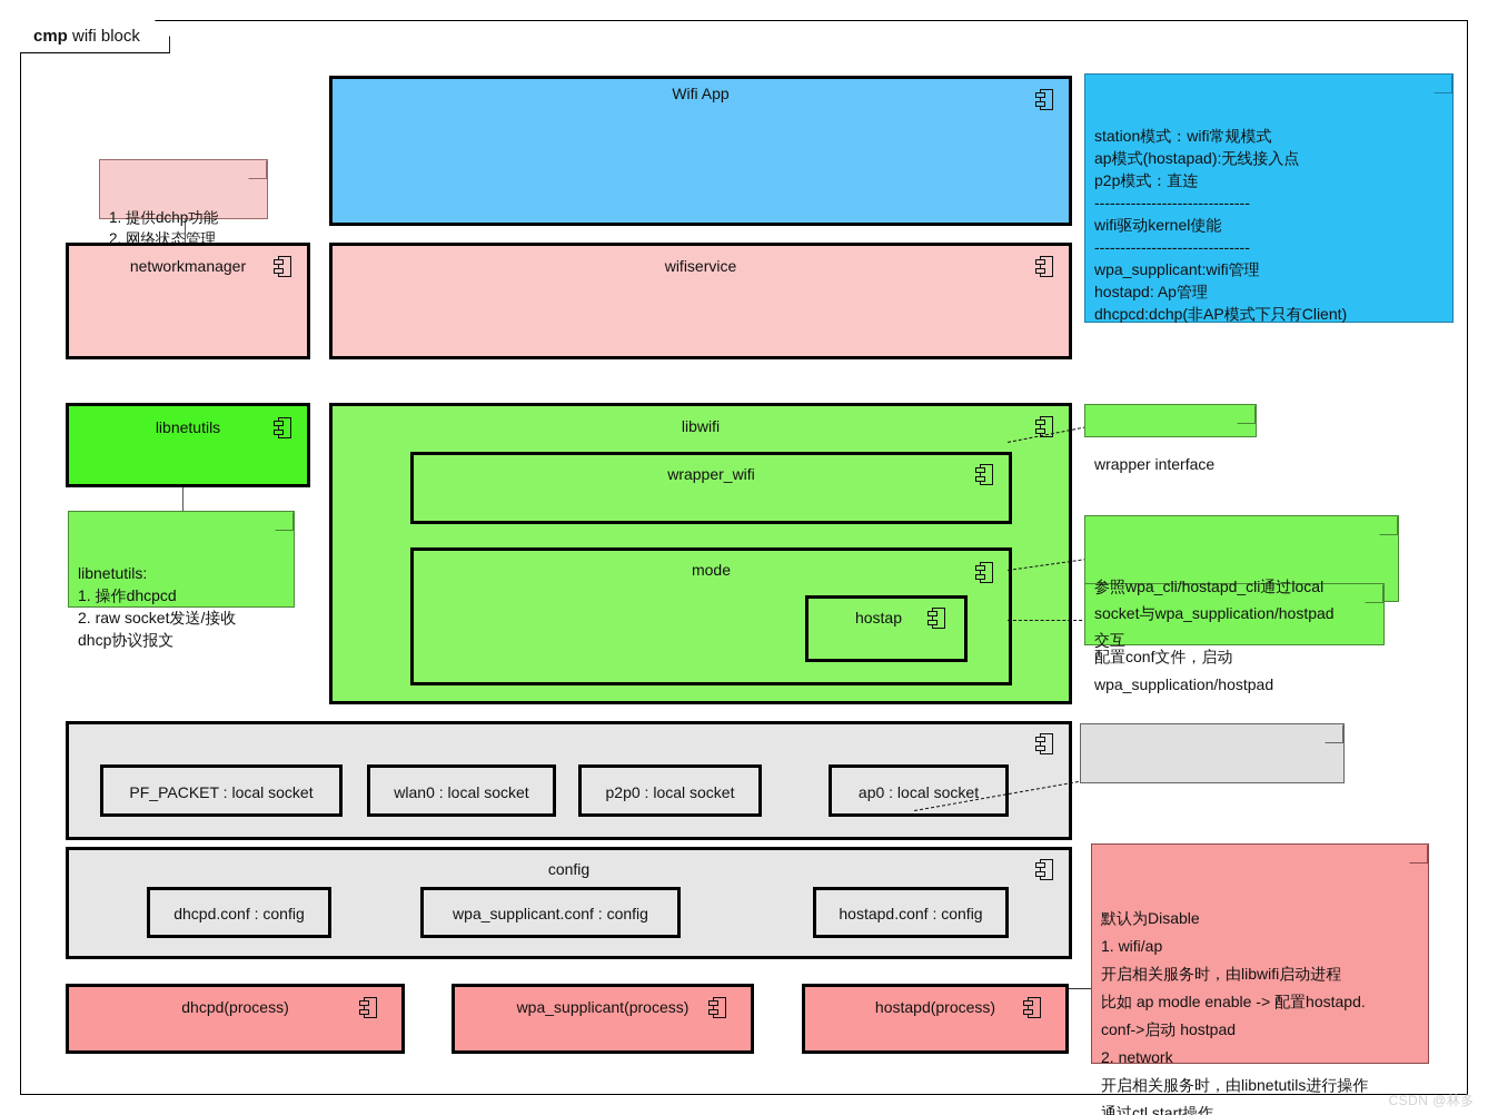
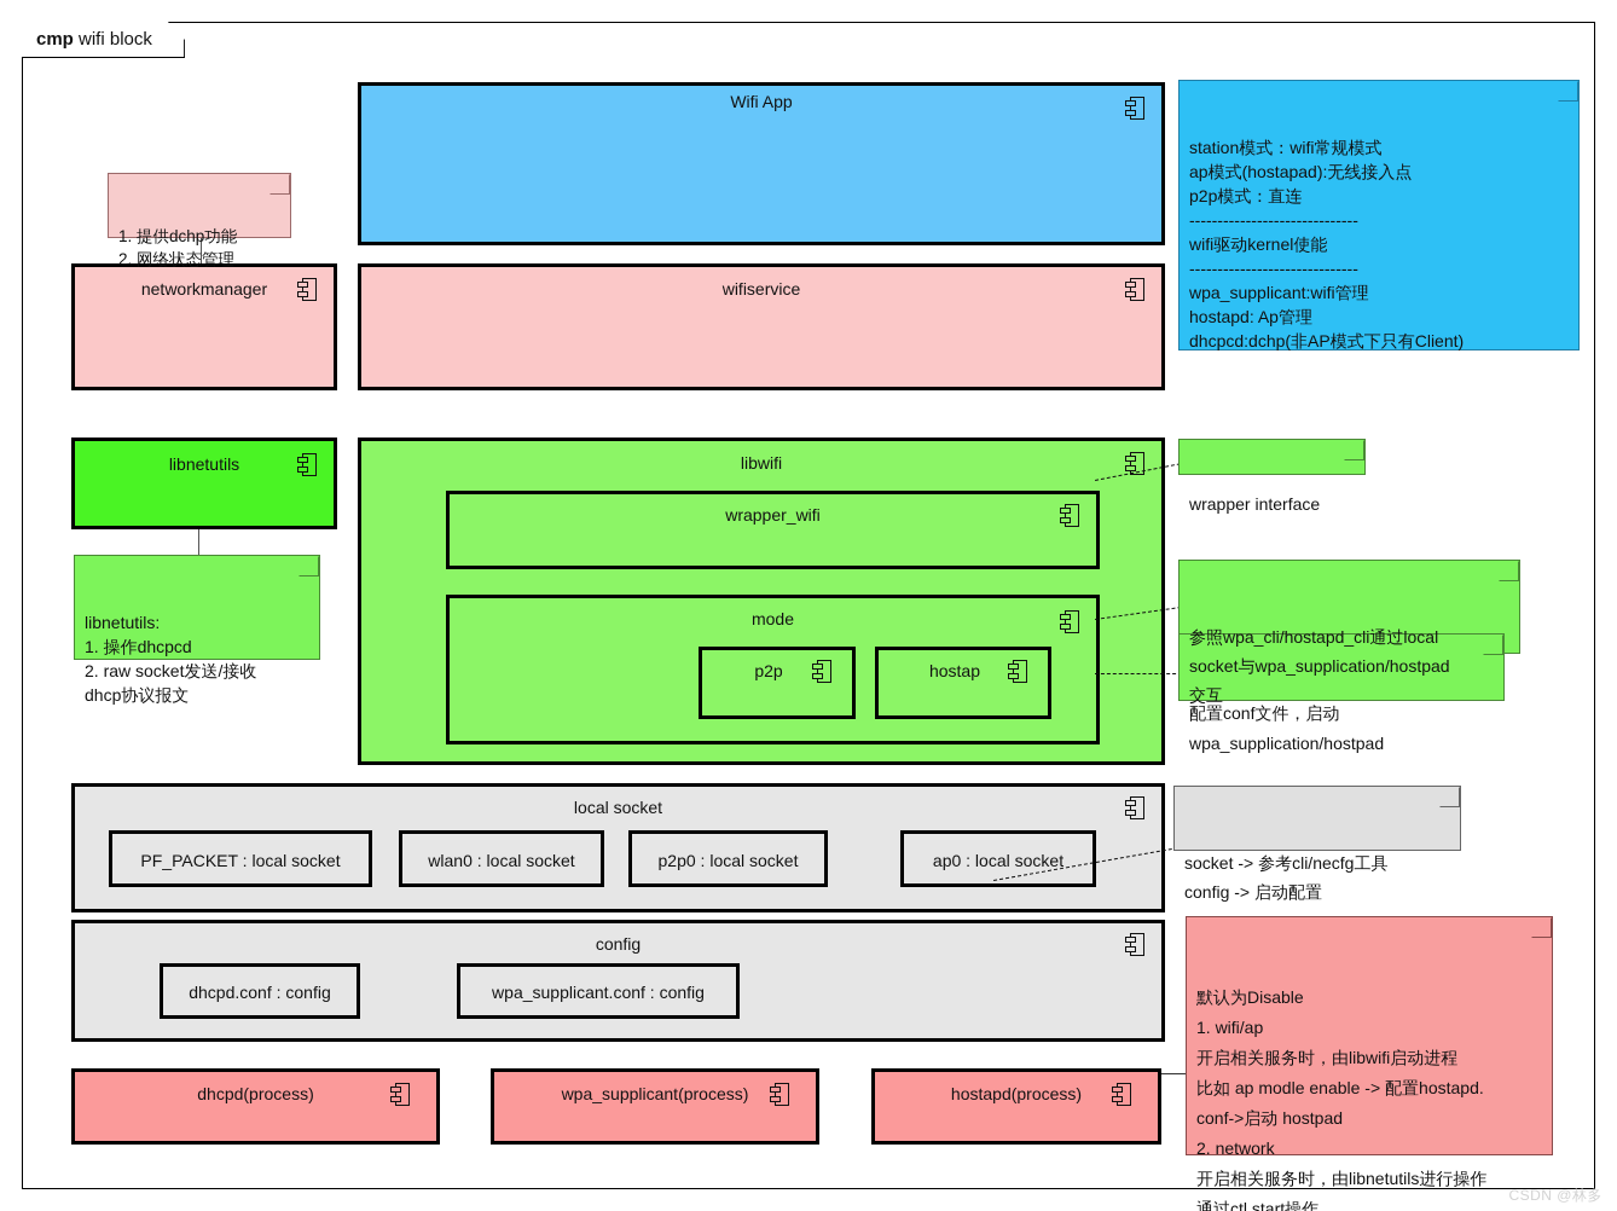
  cmp wifi block
  Wifi App
  station模式：wifi常规模式
  ap模式(hostapad):无线接入点
  p2p模式：直连
  ------------------------------
  wifi驱动kernel使能
  ------------------------------
  wpa_supplicant:wifi管理
  hostapd: Ap管理
  dhcpcd:dchp(非AP模式下只有Client)
  1. 提供dchp功能
  2. 网络状态管理
  networkmanager
  wifiservice
  libnetutils
  libnetutils:
  1. 操作dhcpcd
  2. raw socket发送/接收
  dhcp协议报文
  libwifi
  wrapper_wifi
  mode
+ p2p
  hostap
  wrapper interface
  参照wpa_cli/hostapd_cli通过local
  socket与wpa_supplication/hostpad
  交互
  配置conf文件，启动
  wpa_supplication/hostpad
+ local socket
  PF_PACKET : local socket
  wlan0 : local socket
  p2p0 : local socket
  ap0 : local socket
+ socket -> 参考cli/necfg工具
+ config -> 启动配置
  config
  dhcpd.conf : config
  wpa_supplicant.conf : config
- hostapd.conf : config
  dhcpd(process)
  wpa_supplicant(process)
  hostapd(process)
  默认为Disable
  1. wifi/ap
  开启相关服务时，由libwifi启动进程
  比如 ap modle enable -> 配置hostapd.
  conf->启动 hostpad
  2. network
  开启相关服务时，由libnetutils进行操作
  通过ctl.start操作
  CSDN @林多
